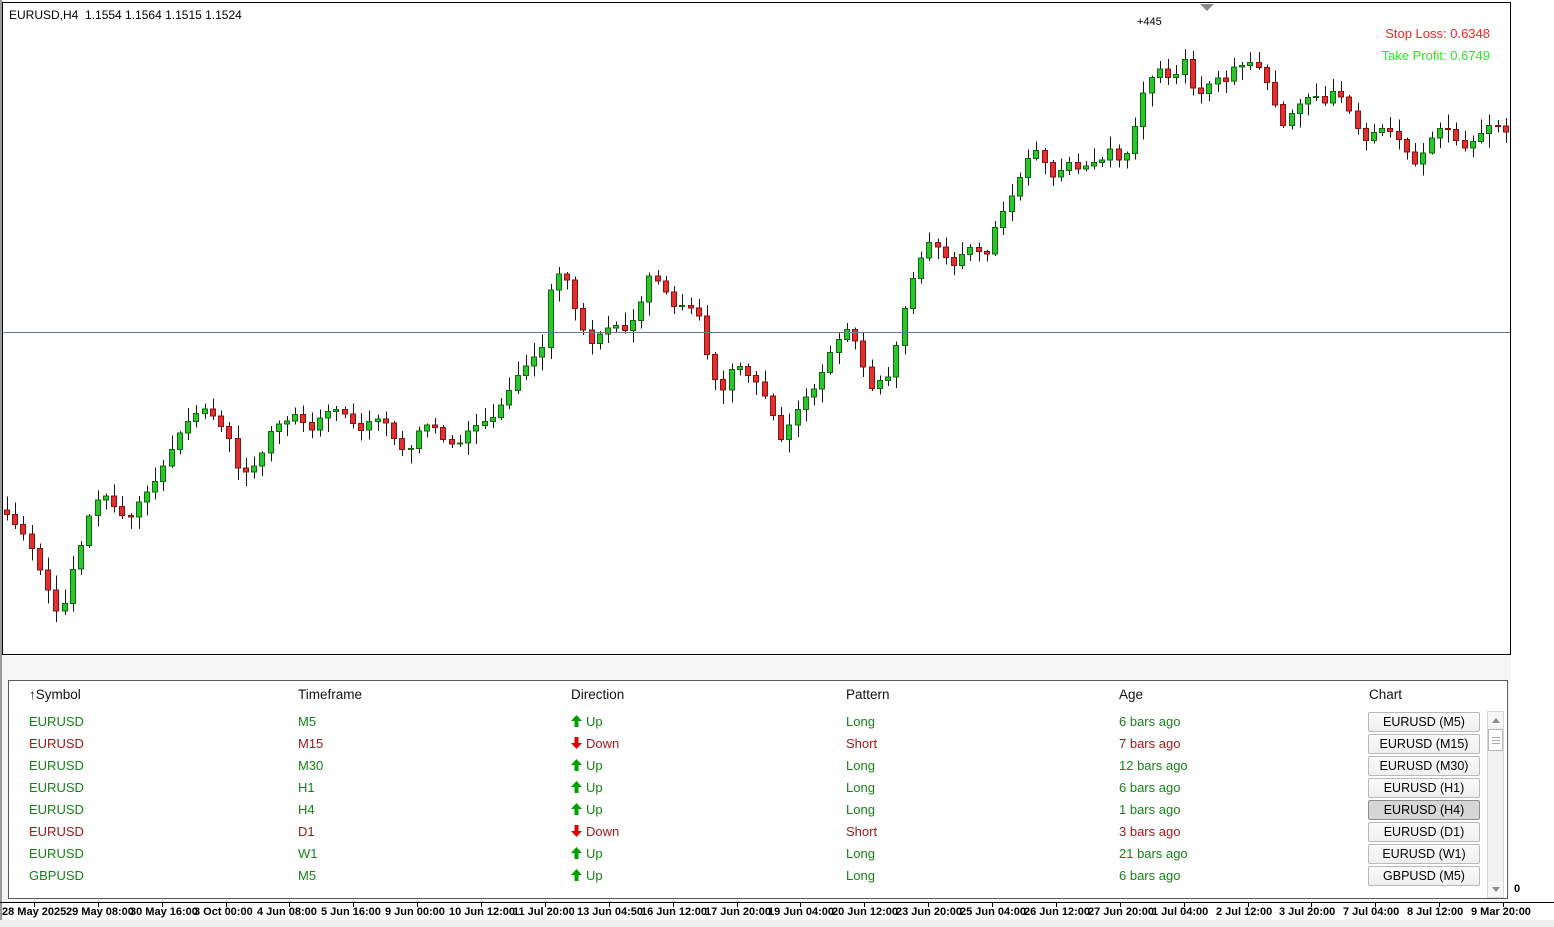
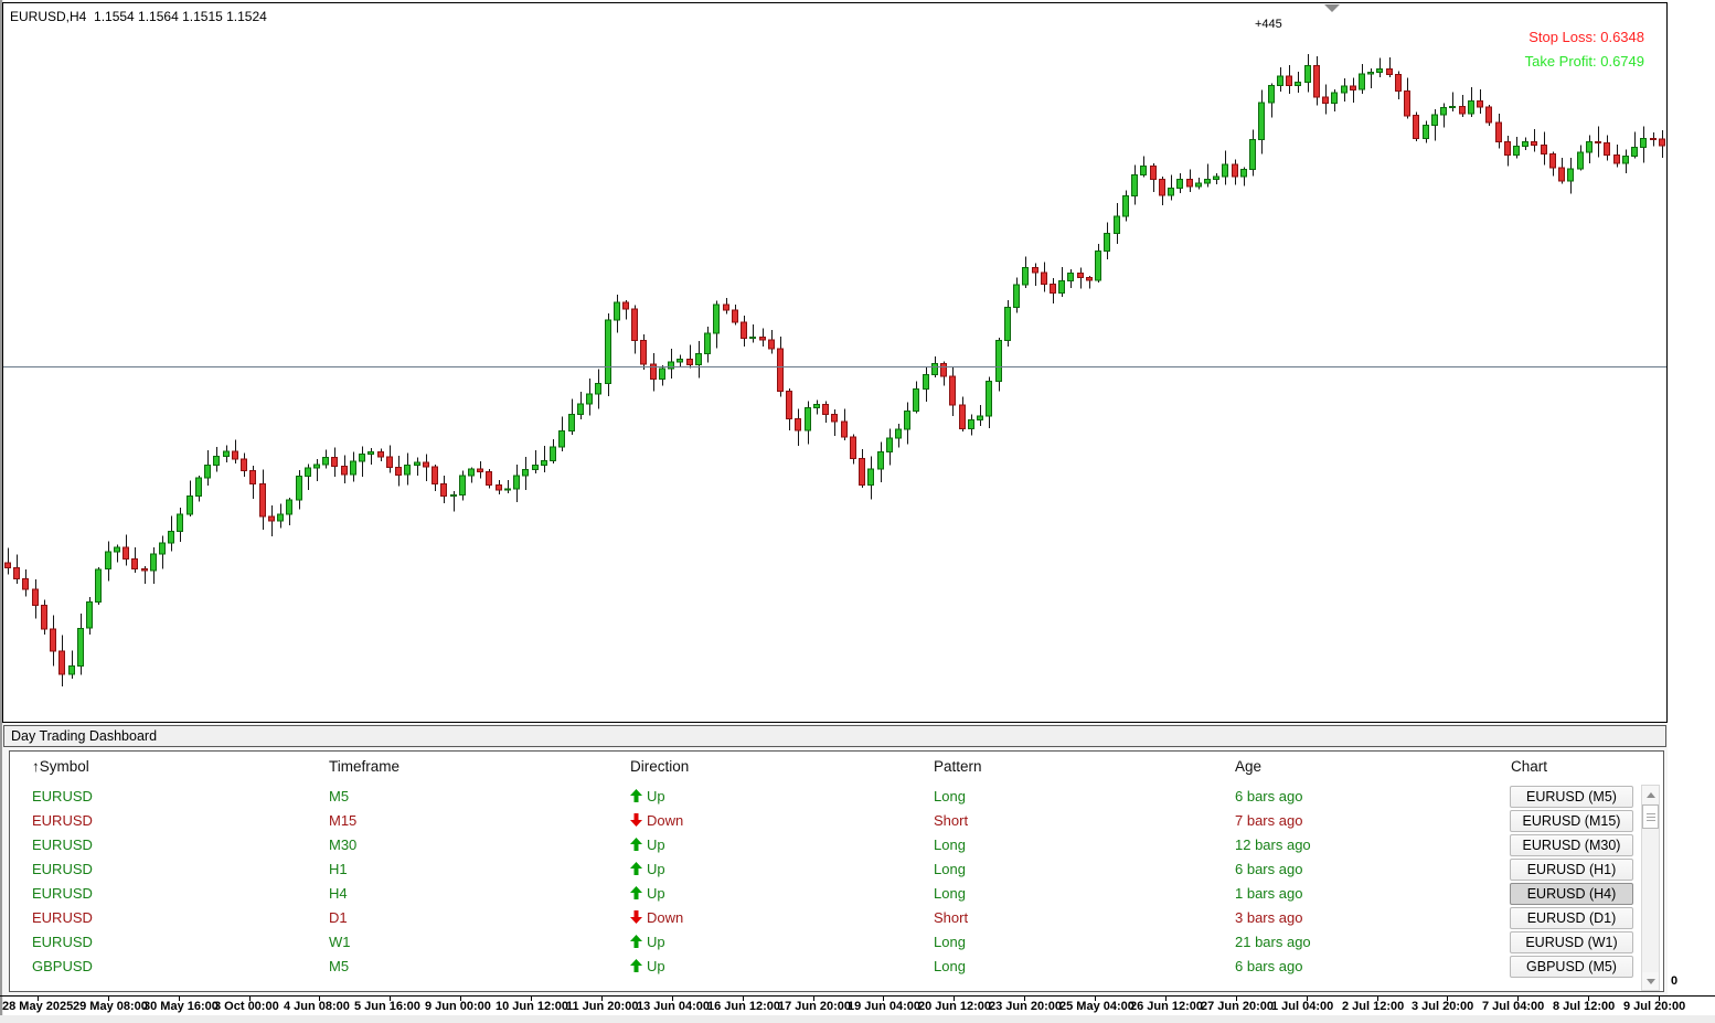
  EURUSD,H4 1.1554 1.1564 1.1515 1.1524
  +445
  Stop Loss: 0.6348
  Take Profit: 0.6749
+ Day Trading Dashboard
  ↑Symbol
  Timeframe
  Direction
  Pattern
  Age
  Chart
  EURUSD
  M5
  Long
  6 bars ago
  Up
  EURUSD (M5)
  EURUSD
  M15
  Short
  7 bars ago
  Down
  EURUSD (M15)
  EURUSD
  M30
  Long
  12 bars ago
  Up
  EURUSD (M30)
  EURUSD
  H1
  Long
  6 bars ago
  Up
  EURUSD (H1)
  EURUSD
  H4
  Long
  1 bars ago
  Up
  EURUSD (H4)
  EURUSD
  D1
  Short
  3 bars ago
  Down
  EURUSD (D1)
  EURUSD
  W1
  Long
  21 bars ago
  Up
  EURUSD (W1)
  GBPUSD
  M5
  Long
  6 bars ago
  Up
  GBPUSD (M5)
  0
  28 May 2025
  29 May 08:00
  30 May 16:00
  3 Oct 00:00
  4 Jun 08:00
  5 Jun 16:00
  9 Jun 00:00
  10 Jun 12:00
- 11 Jul 20:00
+ 11 Jun 20:00
- 13 Jun 04:50
+ 13 Jun 04:00
  16 Jun 12:00
  17 Jun 20:00
  19 Jun 04:00
  20 Jun 12:00
  23 Jun 20:00
- 25 Jun 04:00
+ 25 May 04:00
  26 Jun 12:00
  27 Jun 20:00
  1 Jul 04:00
  2 Jul 12:00
  3 Jul 20:00
  7 Jul 04:00
  8 Jul 12:00
- 9 Mar 20:00
+ 9 Jul 20:00
